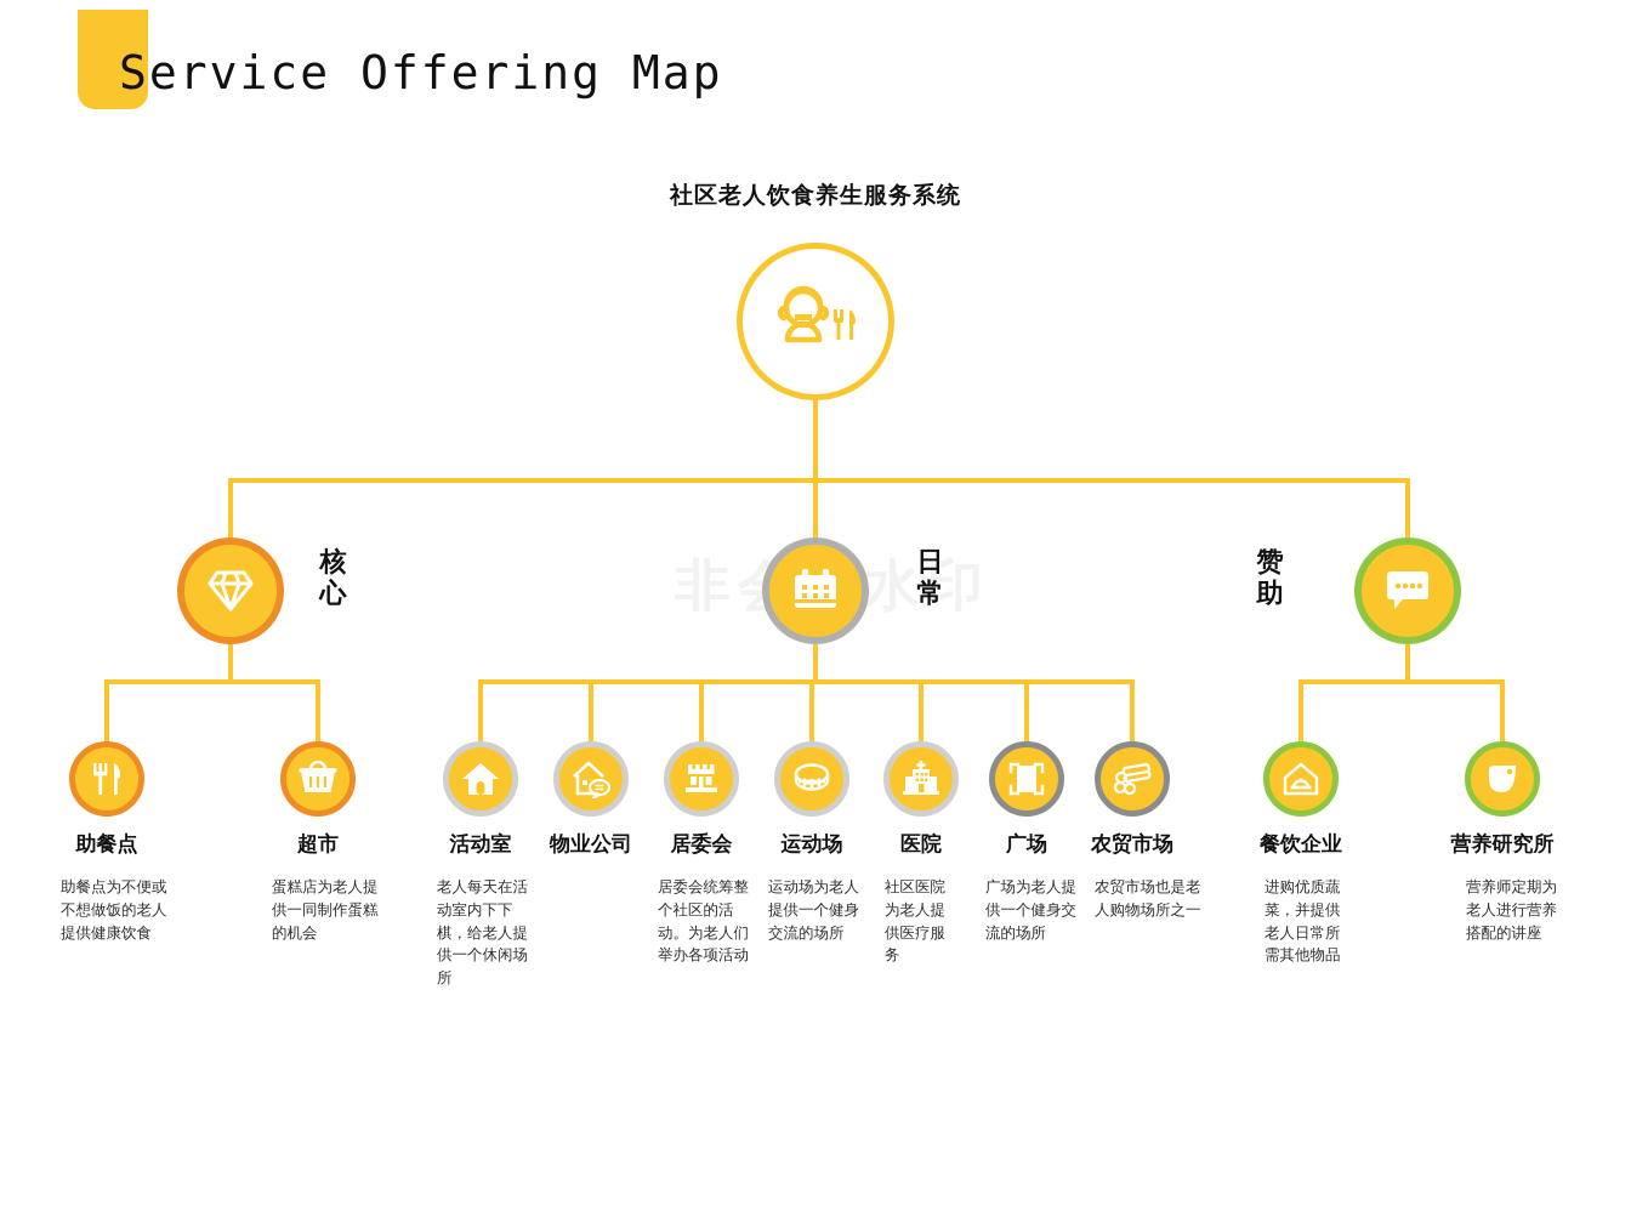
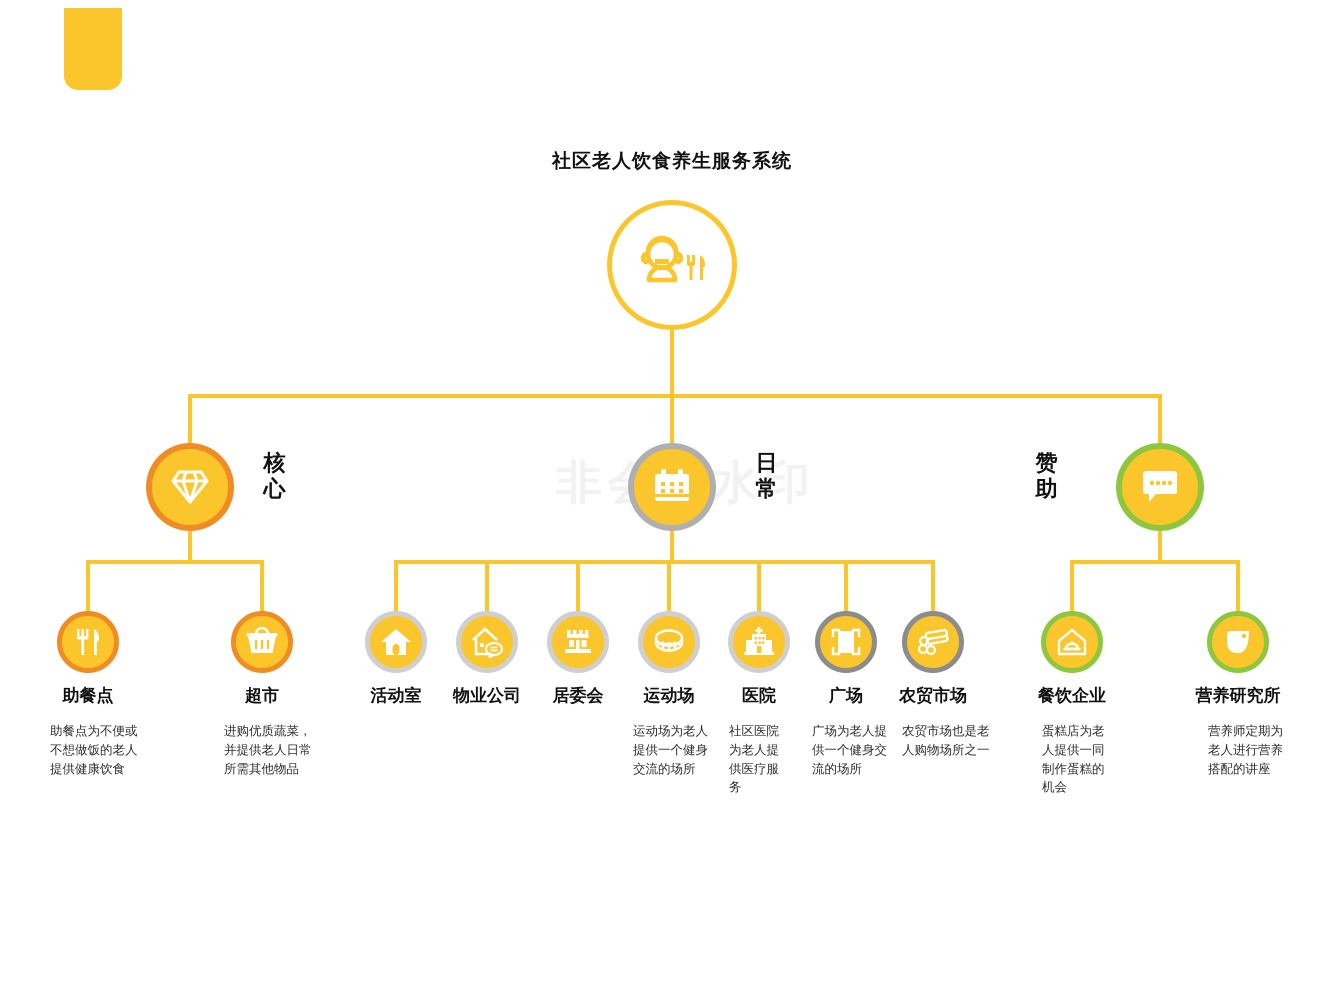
- Service Offering Map
  社区老人饮食养生服务系统
  核心
  日常
  赞助
  助餐点
  助餐点为不便或不想做饭的老人提供健康饮食
  超市
- 蛋糕店为老人提供一同制作蛋糕的机会
+ 进购优质蔬菜，并提供老人日常所需其他物品
  活动室
- 老人每天在活动室内下下棋，给老人提供一个休闲场所
  物业公司
  居委会
- 居委会统筹整个社区的活动。为老人们举办各项活动
  运动场
  运动场为老人提供一个健身交流的场所
  医院
  社区医院为老人提供医疗服务
  广场
  广场为老人提供一个健身交流的场所
  农贸市场
  农贸市场也是老人购物场所之一
  餐饮企业
- 进购优质蔬菜，并提供老人日常所需其他物品
+ 蛋糕店为老人提供一同制作蛋糕的机会
  营养研究所
  营养师定期为老人进行营养搭配的讲座
